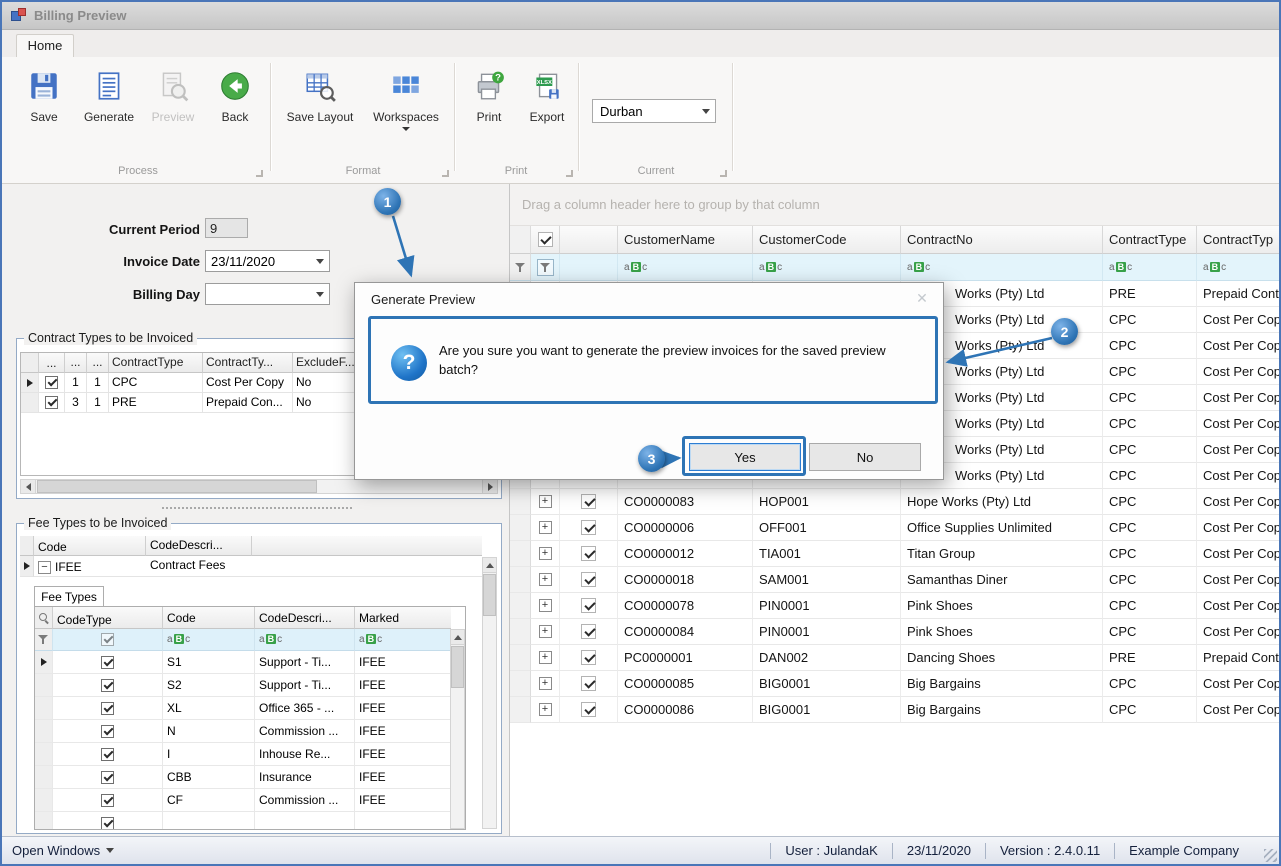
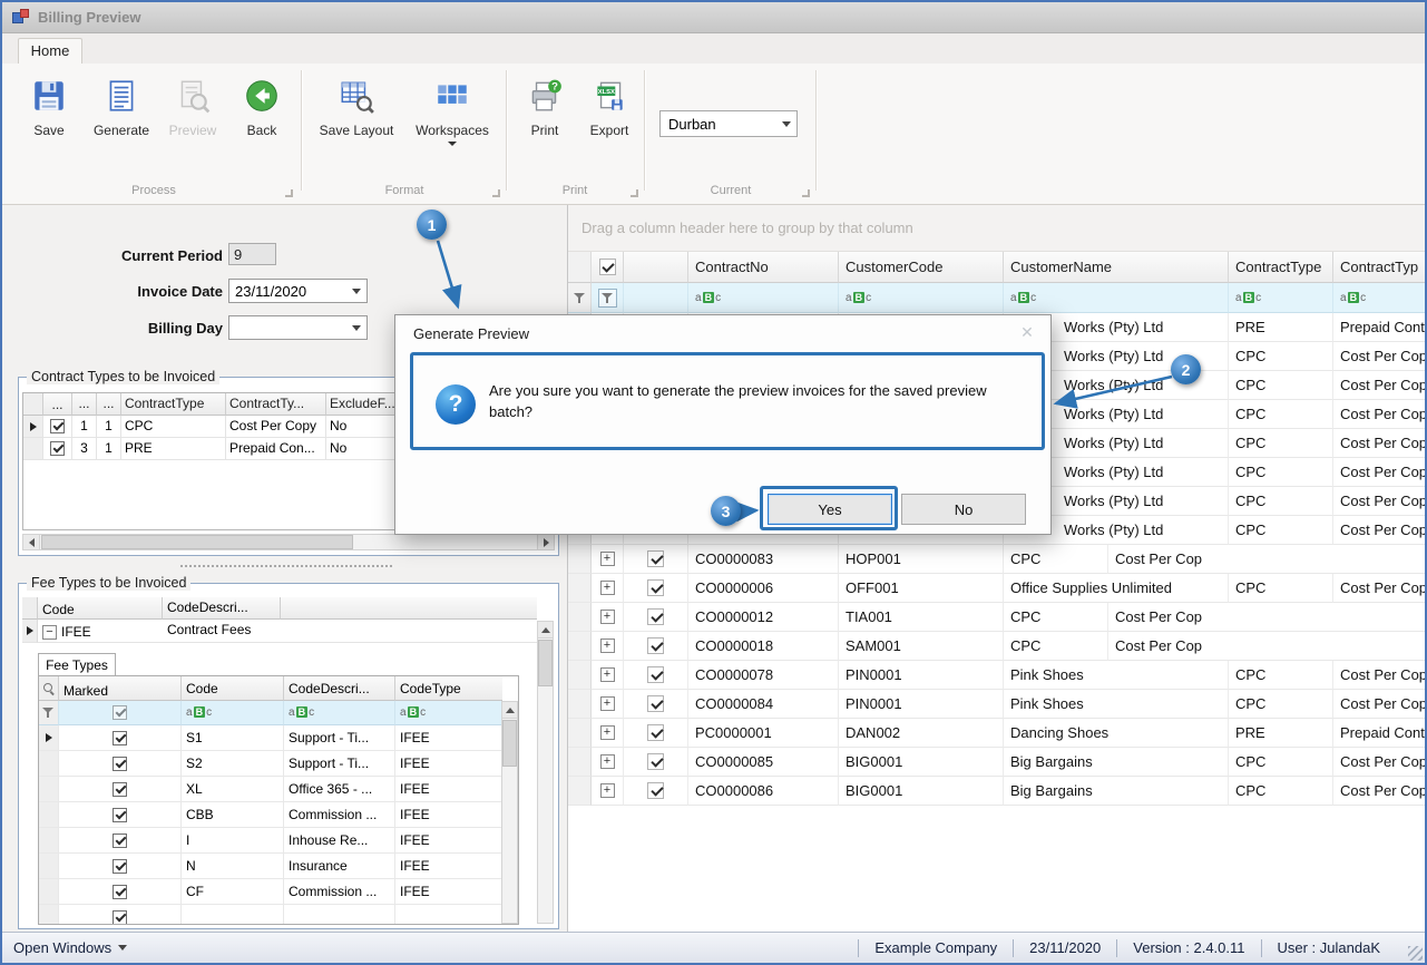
  Billing Preview
  Home
  Save
  Generate
  Preview
  Back
  Save Layout
  Workspaces
  ?
  Print
  Export
  Durban
  Process
  Format
  Print
  Current
  Drag a column header here to group by that column
- CustomerName
+ ContractNo
  CustomerCode
- ContractNo
+ CustomerName
  ContractType
  ContractTyp
  a
  B
  c
  a
  B
  c
  a
  B
  c
  a
  B
  c
  a
  B
  c
  Works (Pty) Ltd
  PRE
  Prepaid Cont
  Works (Pty) Ltd
  CPC
  Cost Per Cop
  Works (Pt Ltd
  CPC
  Cost Per Cop
  Works (Pty) Ltd
  CPC
  Cost Per Cop
  Works (Pty) Ltd
  CPC
  Cost Per Cop
  Works (Pty) Ltd
  CPC
  Cost Per Cop
  Works (Pty) Ltd
  CPC
  Cost Per Cop
  Works (Pty) Ltd
  CPC
  Cost Per Cop
  CO0000083
  HOP001
- Hope Works (Pty) Ltd
  CPC
  Cost Per Cop
  CO0000006
  OFF001
  Office Supplies Unlimited
  CPC
  Cost Per Cop
  CO0000012
  TIA001
- Titan Group
  CPC
  Cost Per Cop
  CO0000018
  SAM001
- Samanthas Diner
  CPC
  Cost Per Cop
  CO0000078
  PIN0001
  Pink Shoes
  CPC
  Cost Per Cop
  CO0000084
  PIN0001
  Pink Shoes
  CPC
  Cost Per Cop
  PC0000001
  DAN002
  Dancing Shoes
  PRE
  Prepaid Cont
  CO0000085
  BIG0001
  Big Bargains
  CPC
  Cost Per Cop
  CO0000086
  BIG0001
  Big Bargains
  CPC
  Cost Per Cop
  Current Period
  9
  Invoice Date
  23/11/2020
  Billing Day
  Contract Types to be Invoiced
  ...
  ...
  ...
  ContractType
  ContractTy...
  ExcludeF..
  1
  1
  CPC
  Cost Per Copy
  No
  3
  1
  PRE
  Prepaid Con...
  No
  Fee Types to be Invoiced
  Code
  CodeDescri...
  IFEE
  Contract Fees
  Fee Types
- CodeType
+ Marked
  Code
  CodeDescri...
- Marked
+ CodeType
  a
  B
  c
  a
  B
  c
  a
  B
  c
  S1
  Support - Ti...
  IFEE
  S2
  Support - Ti...
  IFEE
  XL
  Office 365 - ...
  IFEE
- N
+ CBB
  Commission ...
  IFEE
  I
  Inhouse Re...
  IFEE
- CBB
+ N
  Insurance
  IFEE
  CF
  Commission ...
  IFEE
  Generate Preview
  Are you sure you want to generate the preview invoices for the saved preview batch?
  Yes
  No
  1
  2
  3
  Open Windows
- User : JulandaK
+ Example Company
  23/11/2020
  Version : 2.4.0.11
- Example Company
+ User : JulandaK
